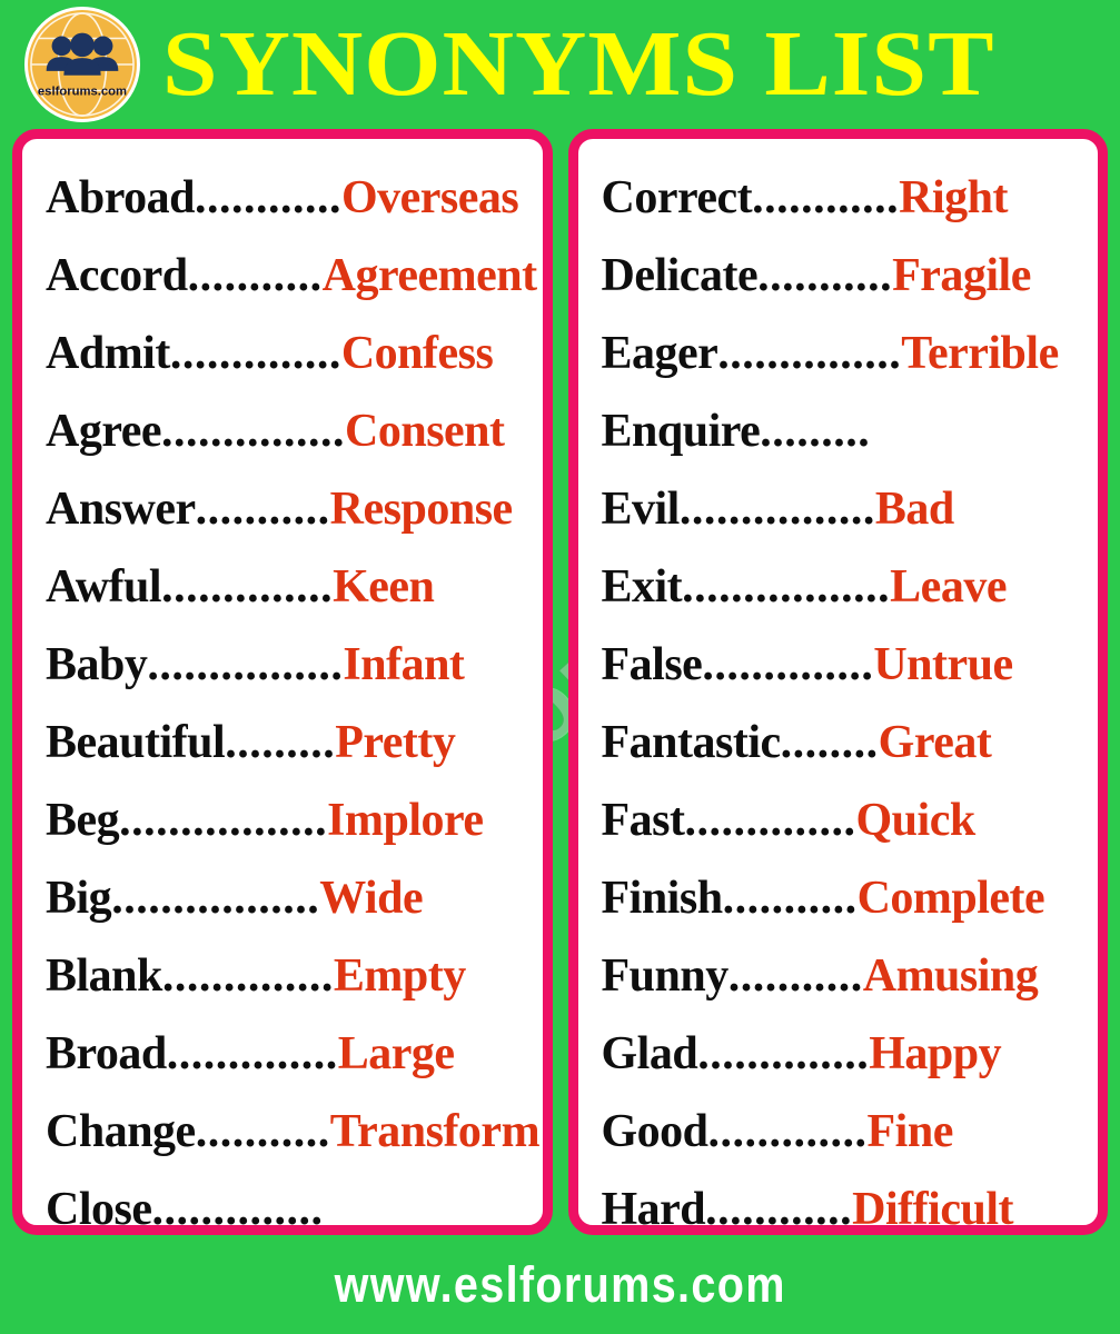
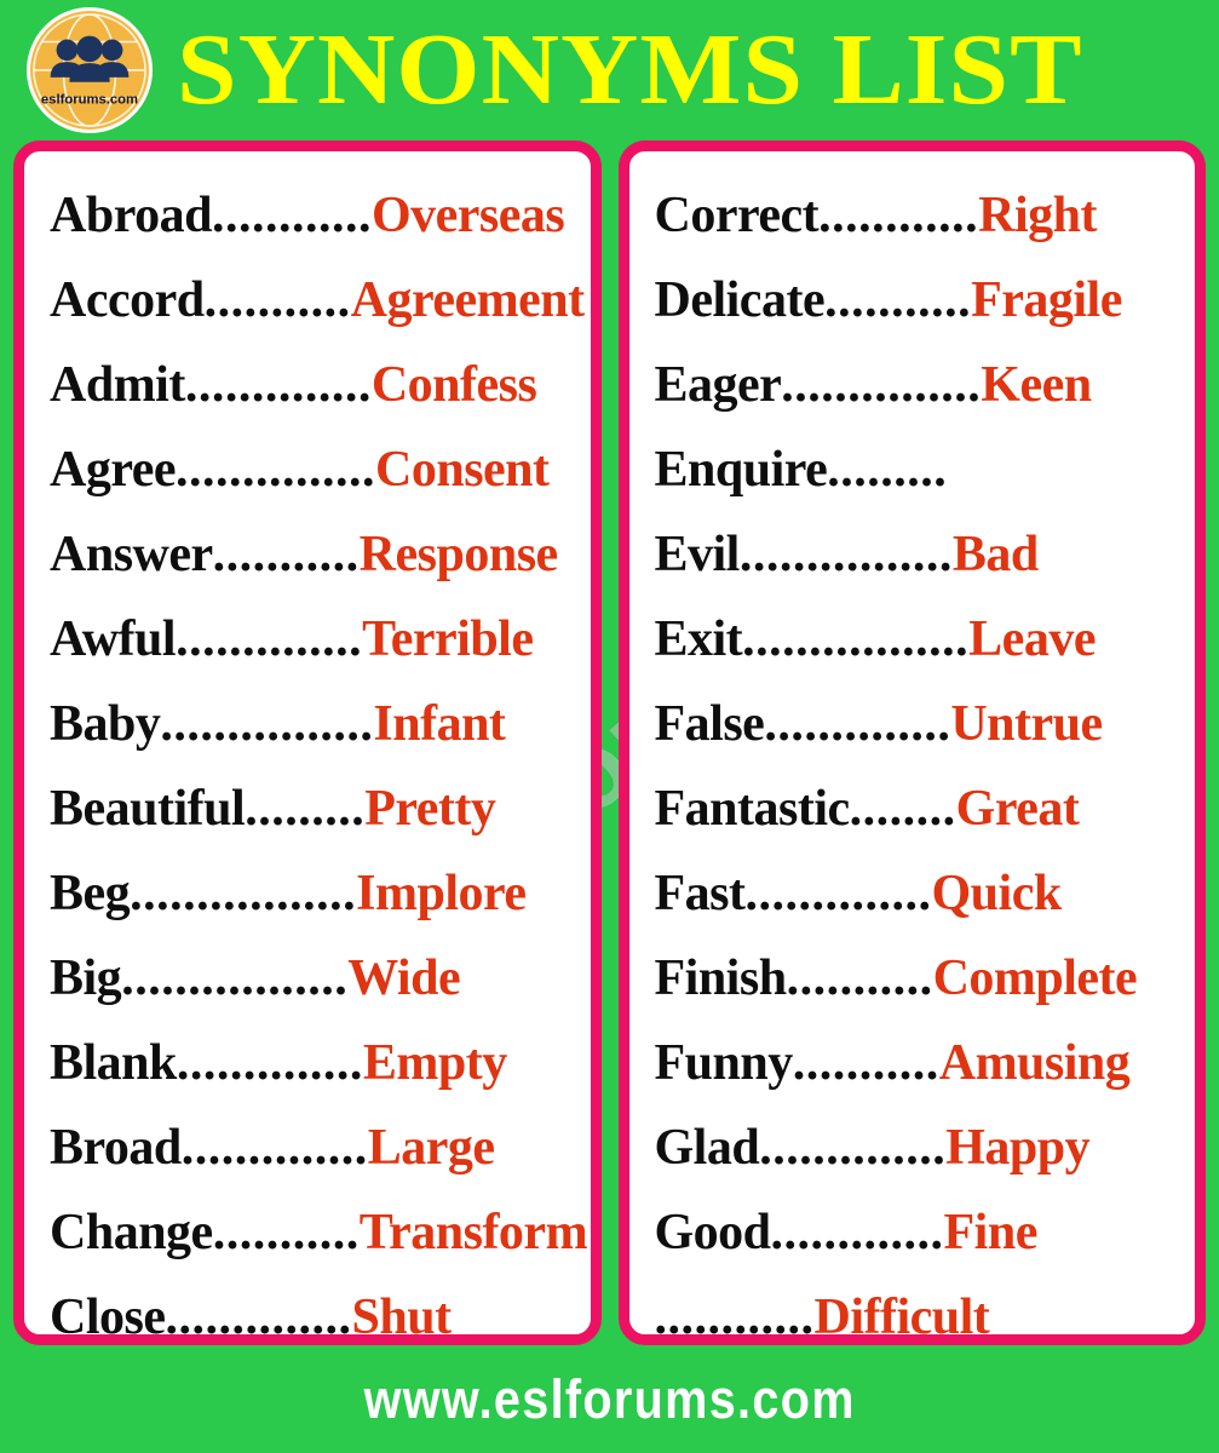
  eslforums.com
  SYNONYMS LIST
  Abroad
  ............
  Overseas
  Accord
  ...........
  Agreement
  Admit
  ..............
  Confess
  Agree
  ...............
  Consent
  Answer
  ...........
  Response
  Awful
  ..............
- Keen
+ Terrible
  Baby
  ................
  Infant
  Beautiful
  .........
  Pretty
  Beg
  .................
  Implore
  Big
  .................
  Wide
  Blank
  ..............
  Empty
  Broad
  ..............
  Large
  Change
  ...........
  Transform
  Close
  ..............
+ Shut
  Correct
  ............
  Right
  Delicate
  ...........
  Fragile
  Eager
  ...............
- Terrible
+ Keen
  Enquire
  .........
  Evil
  ................
  Bad
  Exit
  .................
  Leave
  False
  ..............
  Untrue
  Fantastic
  ........
  Great
  Fast
  ..............
  Quick
  Finish
  ...........
  Complete
  Funny
  ...........
  Amusing
  Glad
  ..............
  Happy
  Good
  .............
  Fine
- Hard
  ............
  Difficult
  www.eslforums.com
